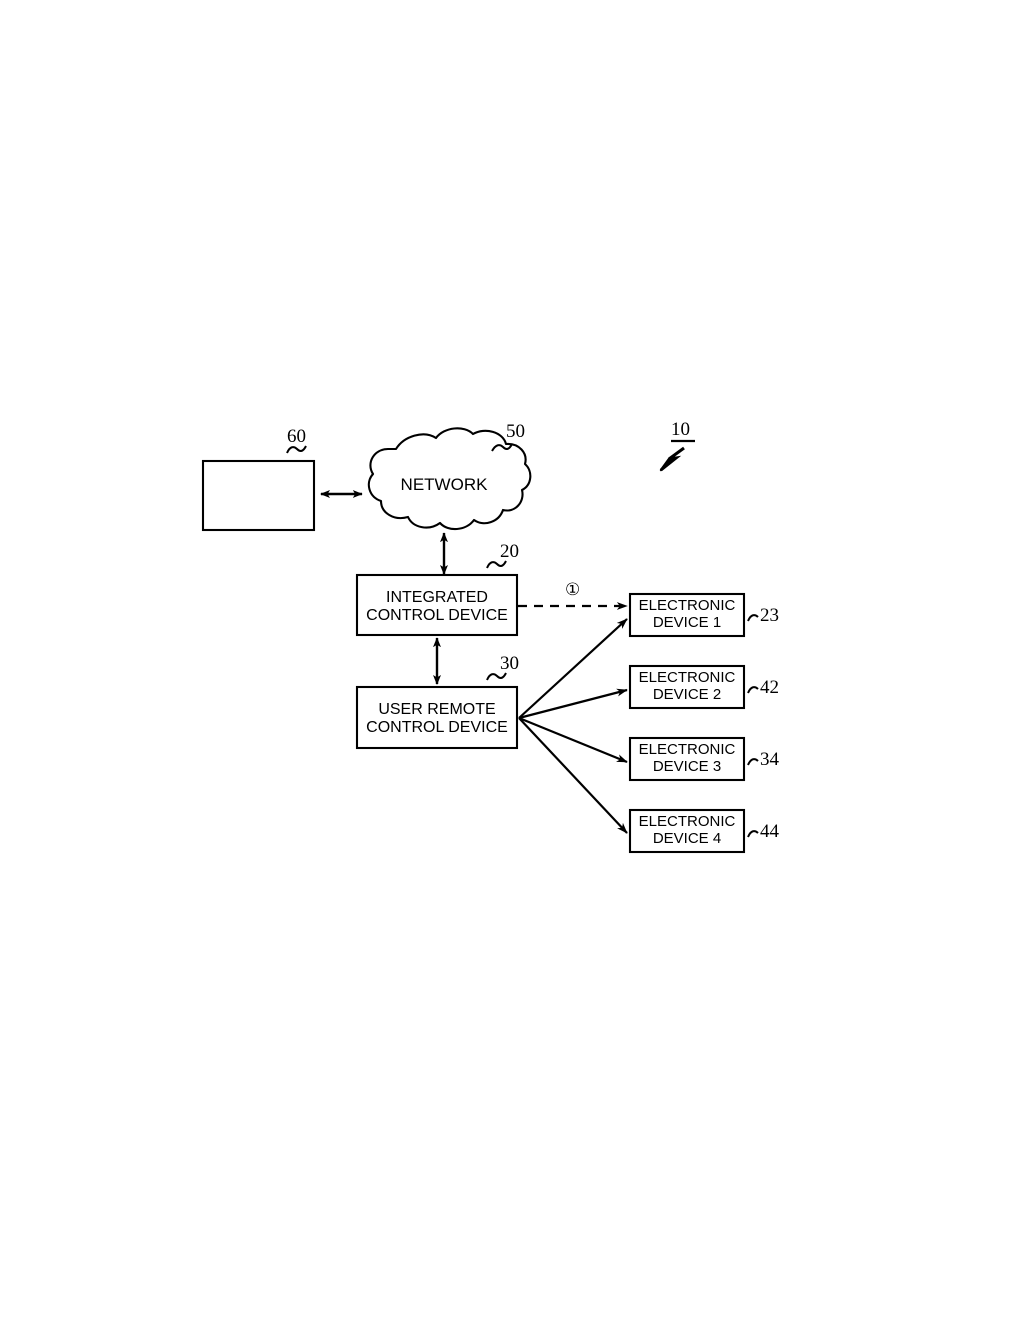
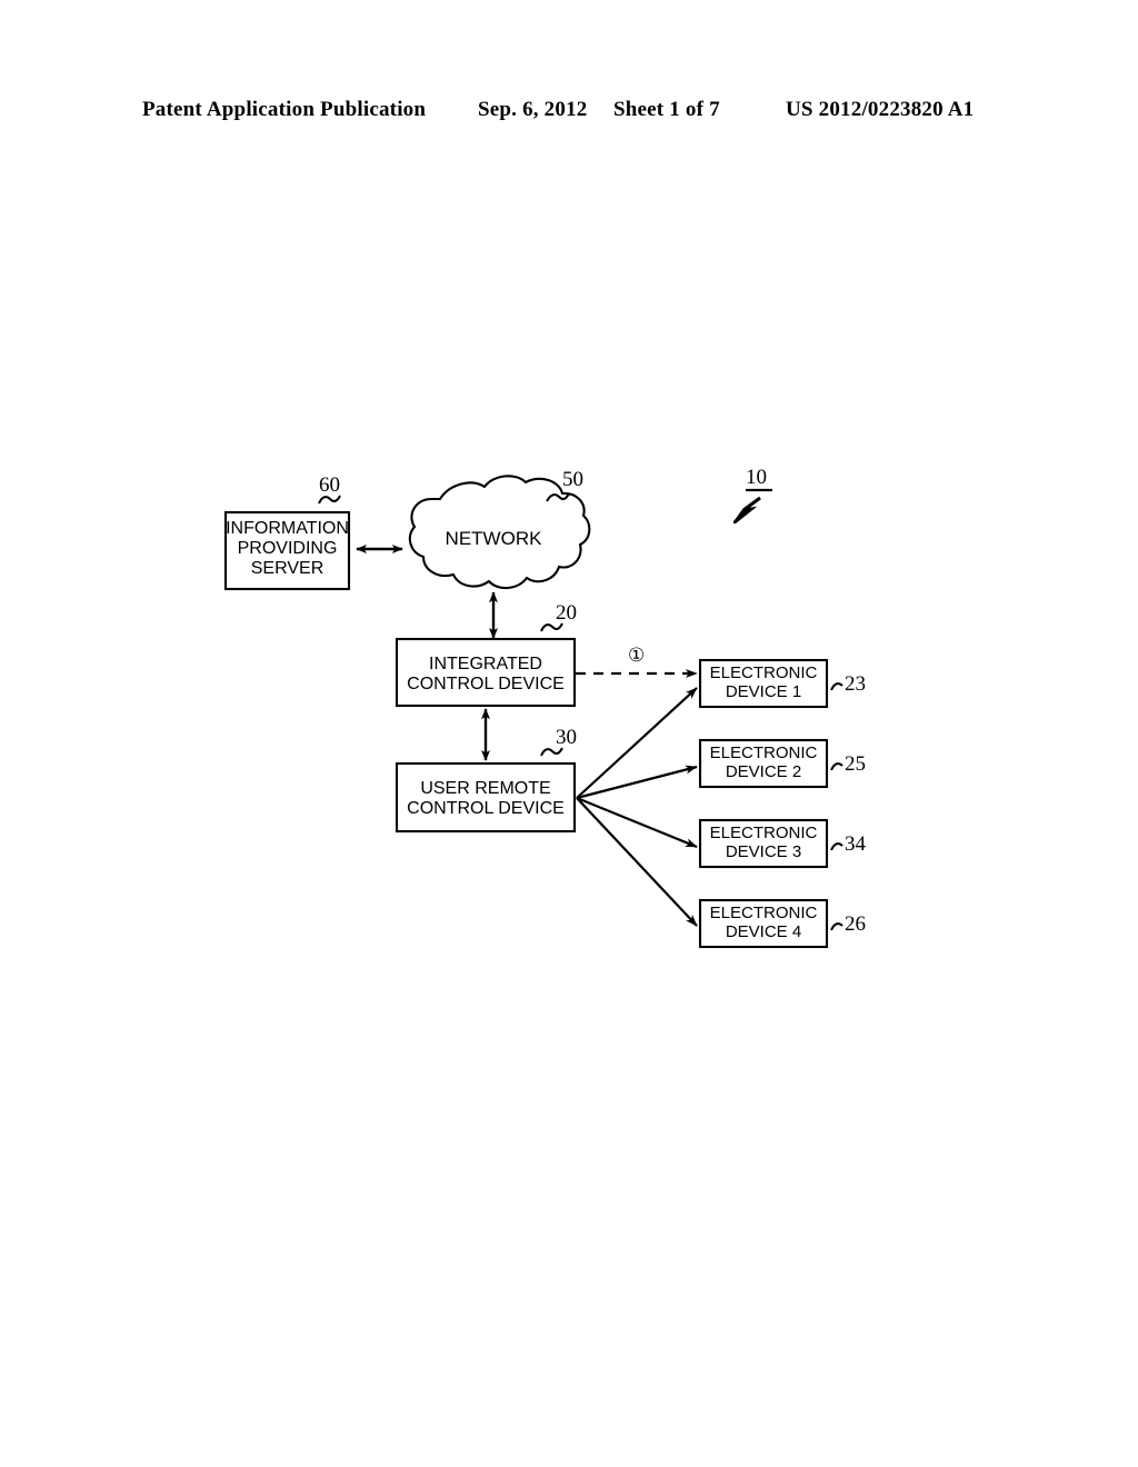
+ Patent Application Publication
+ Sep. 6, 2012
+ Sheet 1 of 7
+ US 2012/0223820 A1
+ INFORMATION
+ PROVIDING
+ SERVER
  NETWORK
  INTEGRATED
  CONTROL DEVICE
  USER REMOTE
  CONTROL DEVICE
  ELECTRONIC
  DEVICE 1
  ELECTRONIC
  DEVICE 2
  ELECTRONIC
  DEVICE 3
  ELECTRONIC
  DEVICE 4
  60
  50
  20
  30
  23
- 42
+ 25
  34
- 44
+ 26
  10
  ①
